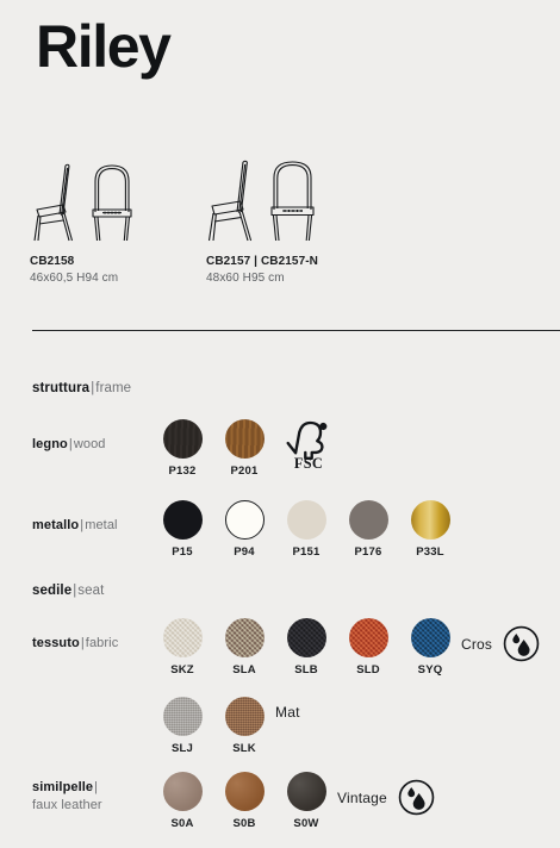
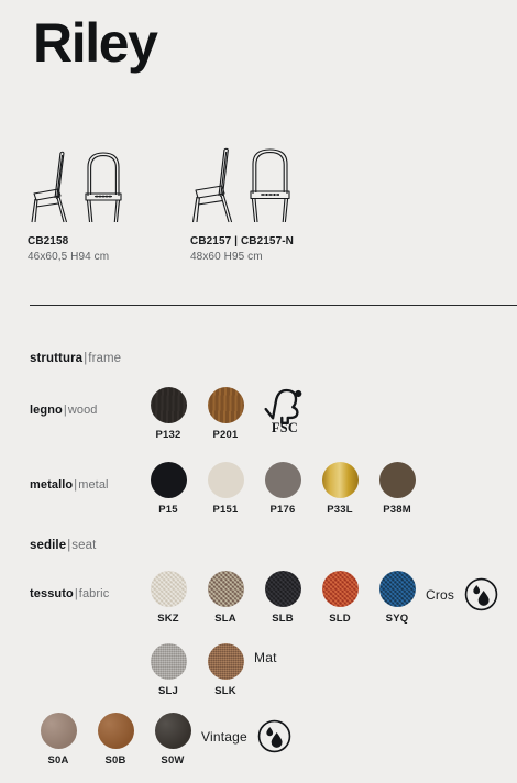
  Riley
  CB2158
  46x60,5 H94 cm
  CB2157 | CB2157-N
  48x60 H95 cm
  struttura|frame
  legno|wood
  P132
  P201
  FSC
  metallo|metal
  P15
- P94
  P151
  P176
  P33L
+ P38M
  sedile|seat
  tessuto|fabric
  SKZ
  SLA
  SLB
  SLD
  SYQ
  Cros
  SLJ
  SLK
  Mat
- similpelle|
- faux leather
  S0A
  S0B
  S0W
  Vintage
